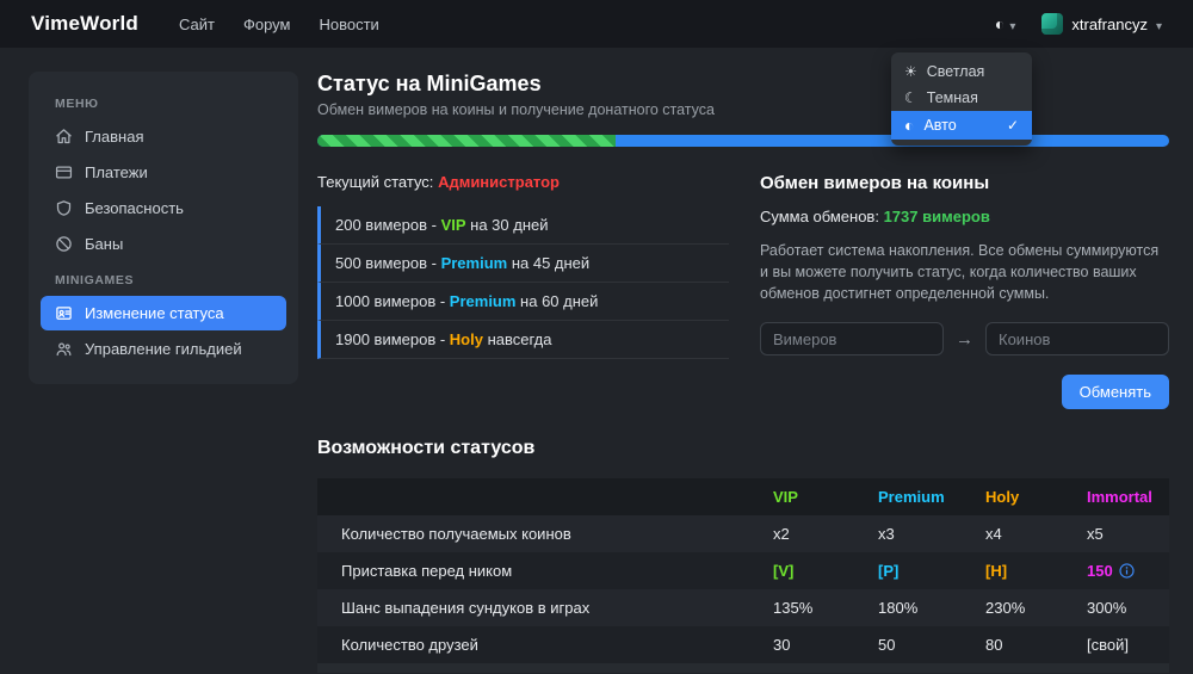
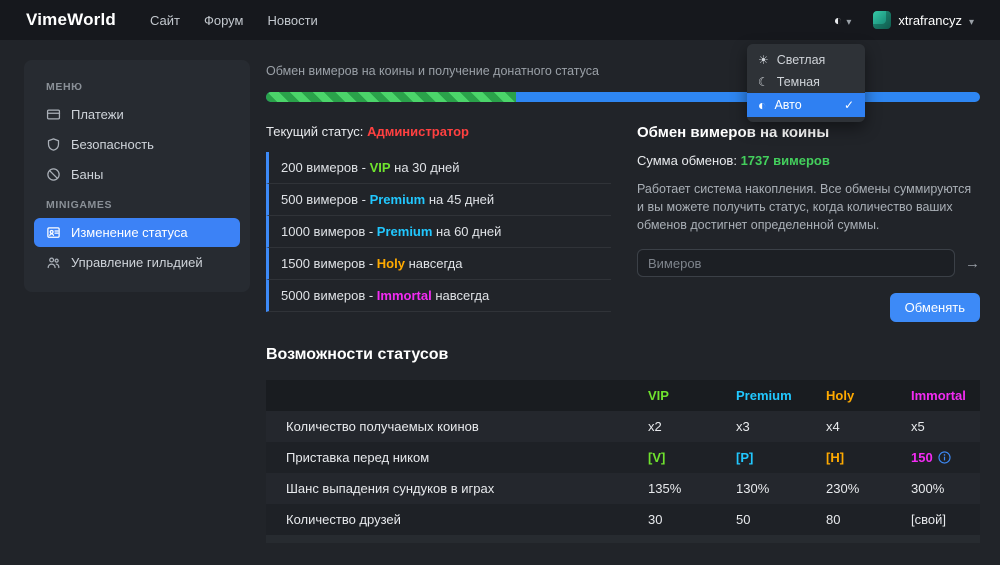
  VimeWorld
  Сайт
  Форум
  Новости
  xtrafrancyz
  Светлая
  Темная
  Авто
  МЕНЮ
- Главная
  Платежи
  Безопасность
  Баны
  MINIGAMES
  Изменение статуса
  Управление гильдией
- Статус на MiniGames
  Обмен вимеров на коины и получение донатного статуса
  Текущий статус: Администратор
  200 вимеров - VIP на 30 дней
  500 вимеров - Premium на 45 дней
  1000 вимеров - Premium на 60 дней
- 1900 вимеров - Holy навсегда
+ 1500 вимеров - Holy навсегда
+ 5000 вимеров - Immortal навсегда
  Обмен вимеров на коины
  Сумма обменов: 1737 вимеров
  Работает система накопления. Все обмены суммируются и вы можете получить статус, когда количество ваших обменов достигнет определенной суммы.
  Вимеров
- Коинов
  Обменять
  Возможности статусов
  VIP
  Premium
  Holy
  Immortal
  Количество получаемых коинов
  x2
  x3
  x4
  x5
  Приставка перед ником
  [V]
  [P]
  [H]
  150
  Шанс выпадения сундуков в играх
  135%
- 180%
+ 130%
  230%
  300%
  Количество друзей
  30
  50
  80
  [свой]
